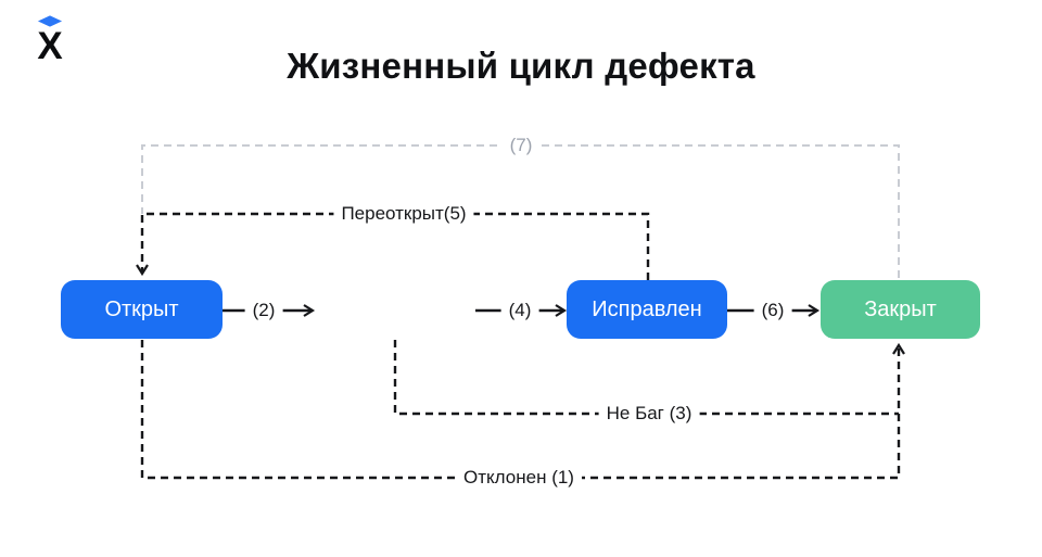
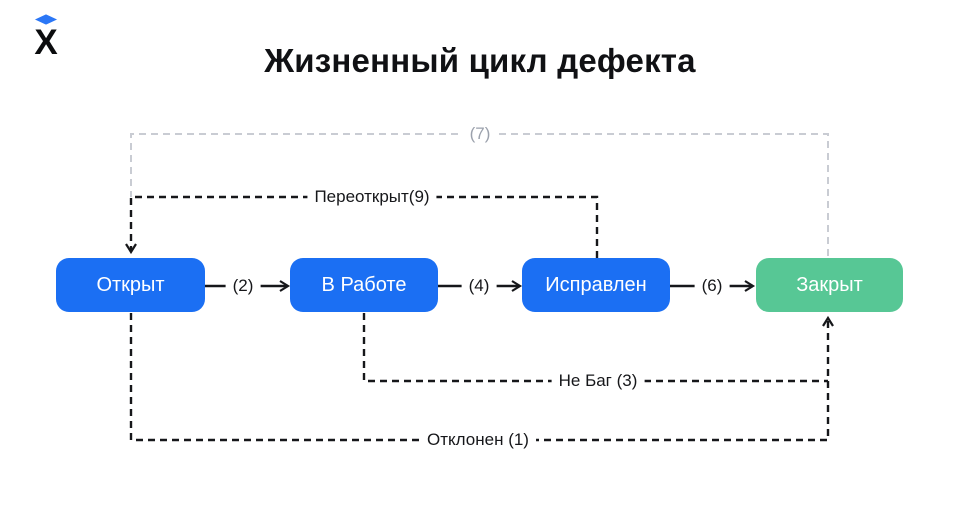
  X
  Жизненный цикл дефекта
  Открыт
+ В Работе
  Исправлен
  Закрыт
  (2)
  (4)
  (6)
- Переоткрыт(5)
+ Переоткрыт(9)
  Не Баг (3)
  Отклонен (1)
  (7)
